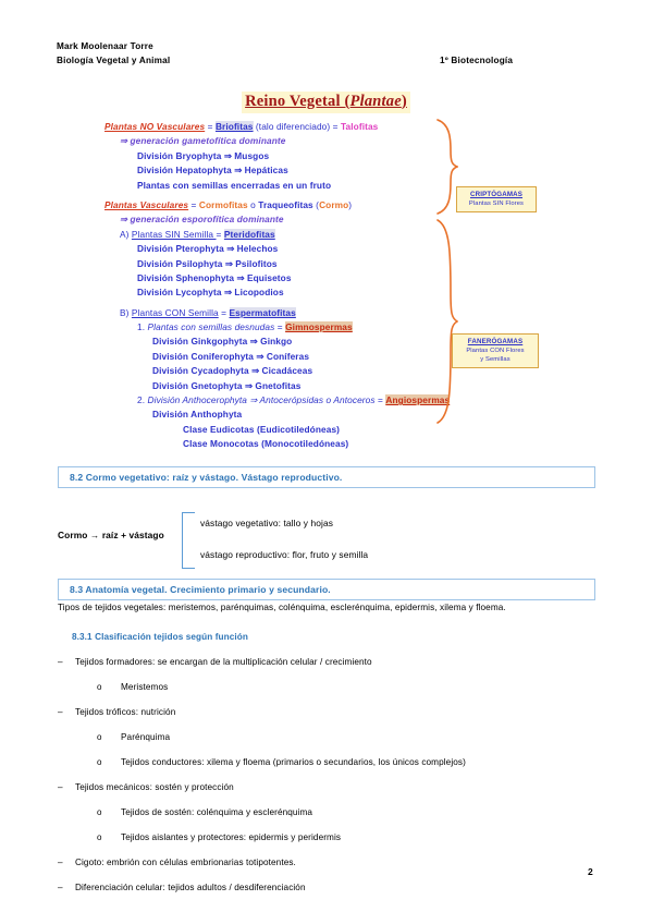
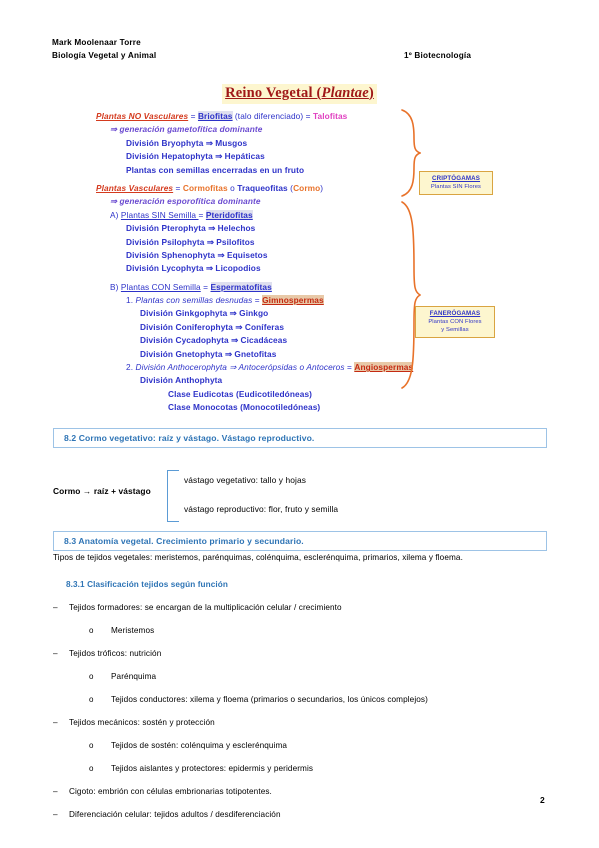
  Mark Moolenaar Torre
  Biología Vegetal y Animal
  1º Biotecnología
  Reino Vegetal (Plantae)
  Plantas NO Vasculares = Briofitas (talo diferenciado) = Talofitas
  ⇒ generación gametofítica dominante
  División Bryophyta ⇒ Musgos
  División Hepatophyta ⇒ Hepáticas
  Plantas con semillas encerradas en un fruto
  Plantas Vasculares = Cormofitas o Traqueofitas (Cormo)
  ⇒ generación esporofítica dominante
  A) Plantas SIN Semilla = Pteridofitas
  División Pterophyta ⇒ Helechos
  División Psilophyta ⇒ Psilofitos
  División Sphenophyta ⇒ Equisetos
  División Lycophyta ⇒ Licopodios
  B) Plantas CON Semilla = Espermatofitas
  1. Plantas con semillas desnudas = Gimnospermas
  División Ginkgophyta ⇒ Ginkgo
  División Coniferophyta ⇒ Coníferas
  División Cycadophyta ⇒ Cicadáceas
  División Gnetophyta ⇒ Gnetofitas
  2. División Anthocerophyta ⇒ Antocerópsidas o Antoceros = Angiospermas
  División Anthophyta
  Clase Eudicotas (Eudicotiledóneas)
  Clase Monocotas (Monocotiledóneas)
  8.2 Cormo vegetativo: raíz y vástago. Vástago reproductivo.
  Cormo → raíz + vástago
  vástago vegetativo: tallo y hojas
  vástago reproductivo: flor, fruto y semilla
  8.3 Anatomía vegetal. Crecimiento primario y secundario.
- Tipos de tejidos vegetales: meristemos, parénquimas, colénquima, esclerénquima, epidermis, xilema y floema.
+ Tipos de tejidos vegetales: meristemos, parénquimas, colénquima, esclerénquima, primarios, xilema y floema.
  8.3.1 Clasificación tejidos según función
  –
  Tejidos formadores: se encargan de la multiplicación celular / crecimiento
  o
  Meristemos
  –
  Tejidos tróficos: nutrición
  o
  Parénquima
  o
  Tejidos conductores: xilema y floema (primarios o secundarios, los únicos complejos)
  –
  Tejidos mecánicos: sostén y protección
  o
  Tejidos de sostén: colénquima y esclerénquima
  o
  Tejidos aislantes y protectores: epidermis y peridermis
  –
  Cigoto: embrión con células embrionarias totipotentes.
  –
  Diferenciación celular: tejidos adultos / desdiferenciación
  2
